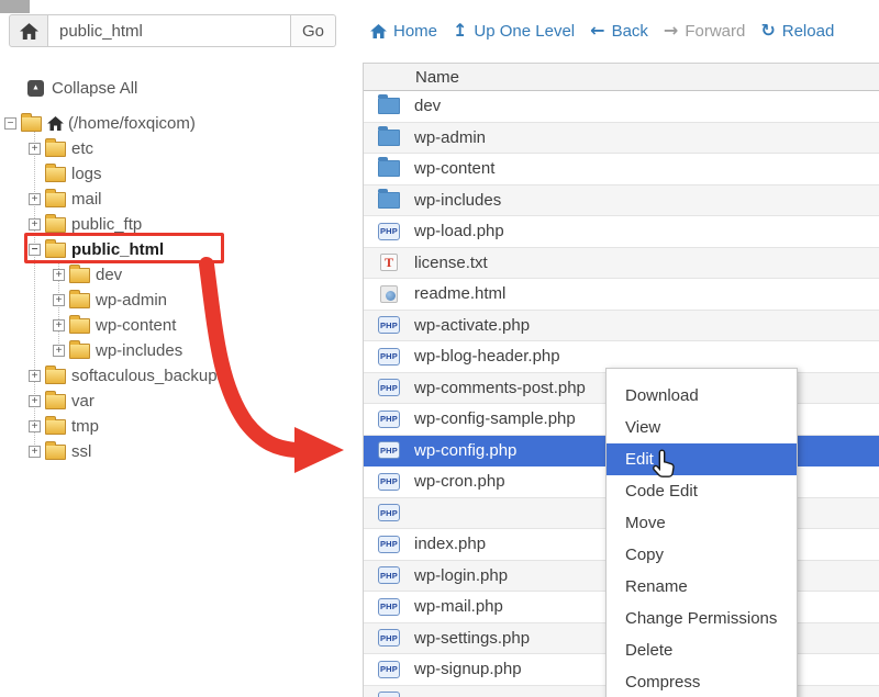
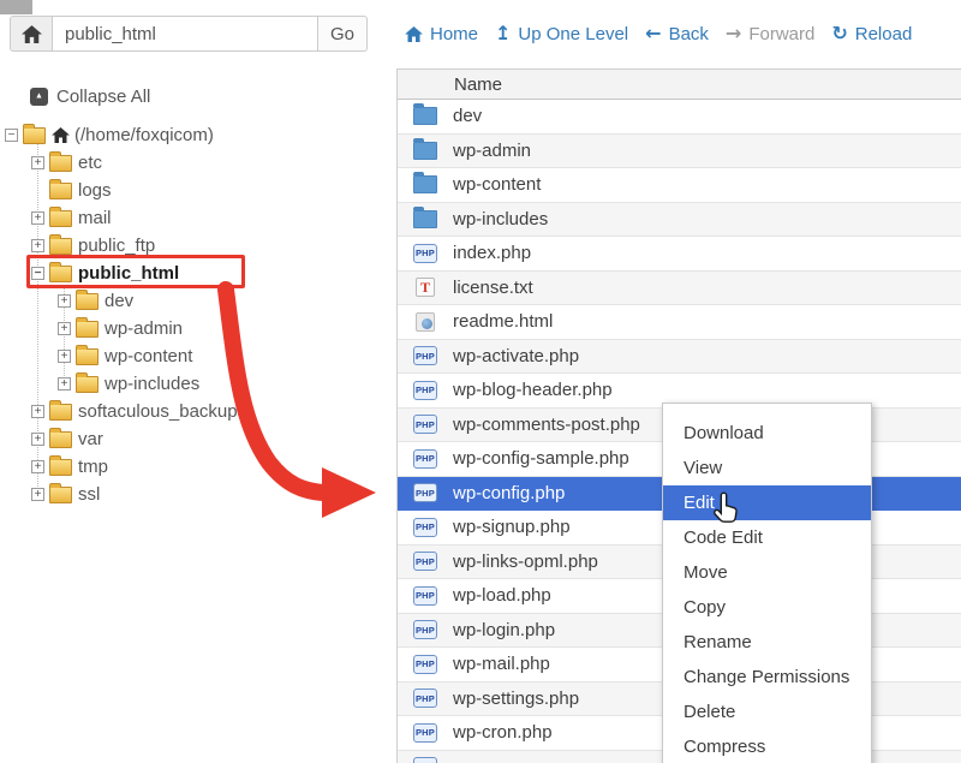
  public_html
  Go
  Home
  ↥
  Up One Level
  ←
  Back
  →
  Forward
  ↻
  Reload
  Collapse All
  −
  (/home/foxqicom)
  +
  etc
  logs
  +
  mail
  +
  public_ftp
  −
  public_html
  +
  dev
  +
  wp-admin
  +
  wp-content
  +
  wp-includes
  +
  softaculous_backup
  +
  var
  +
  tmp
  +
  ssl
  Name
  dev
  wp-admin
  wp-content
  wp-includes
  PHP
- wp-load.php
+ index.php
  T
  license.txt
  readme.html
  PHP
  wp-activate.php
  PHP
  wp-blog-header.php
  PHP
  wp-comments-post.php
  PHP
  wp-config-sample.php
  PHP
  wp-config.php
  PHP
- wp-cron.php
+ wp-signup.php
  PHP
+ wp-links-opml.php
  PHP
- index.php
+ wp-load.php
  PHP
  wp-login.php
  PHP
  wp-mail.php
  PHP
  wp-settings.php
  PHP
- wp-signup.php
+ wp-cron.php
  Download
  View
  Edit
  Code Edit
  Move
  Copy
  Rename
  Change Permissions
  Delete
  Compress
